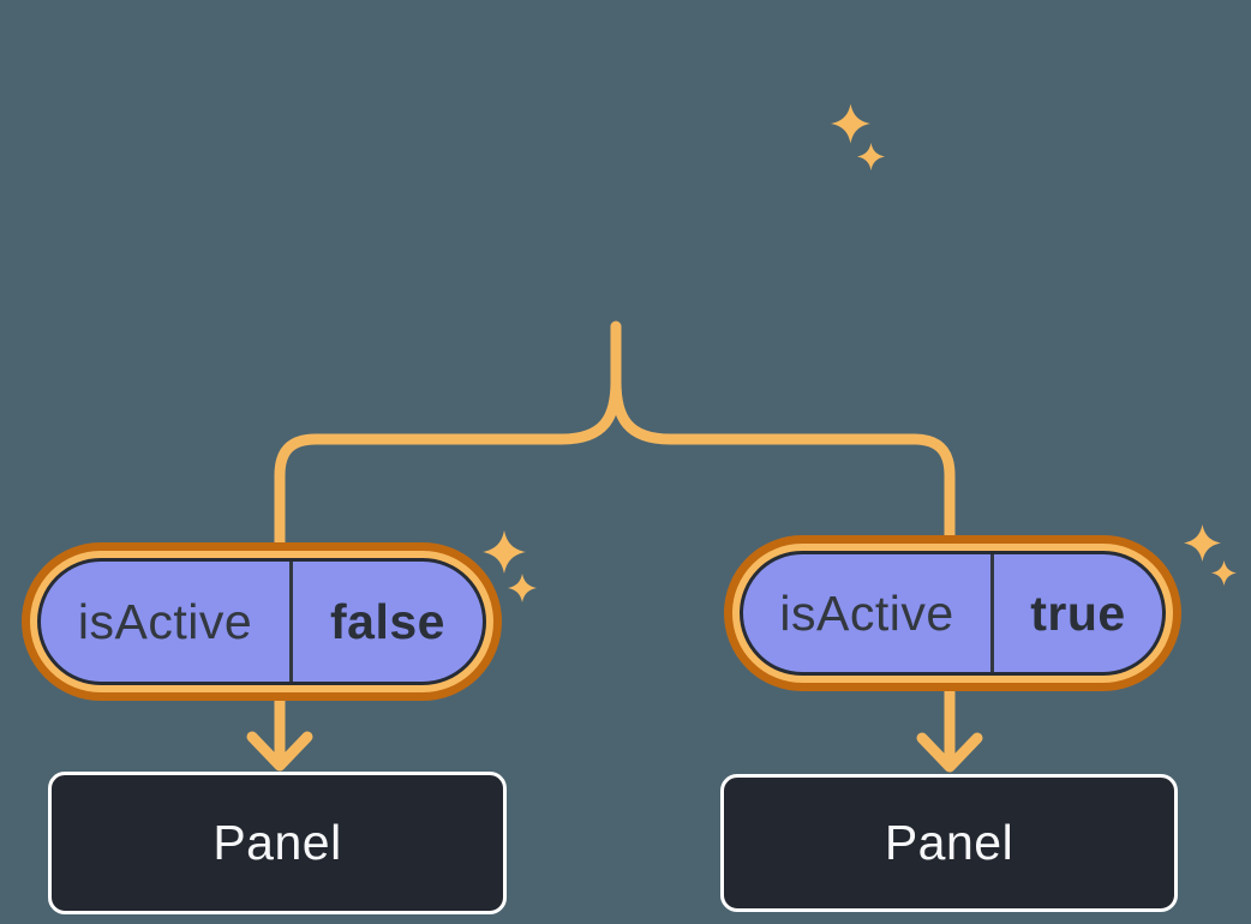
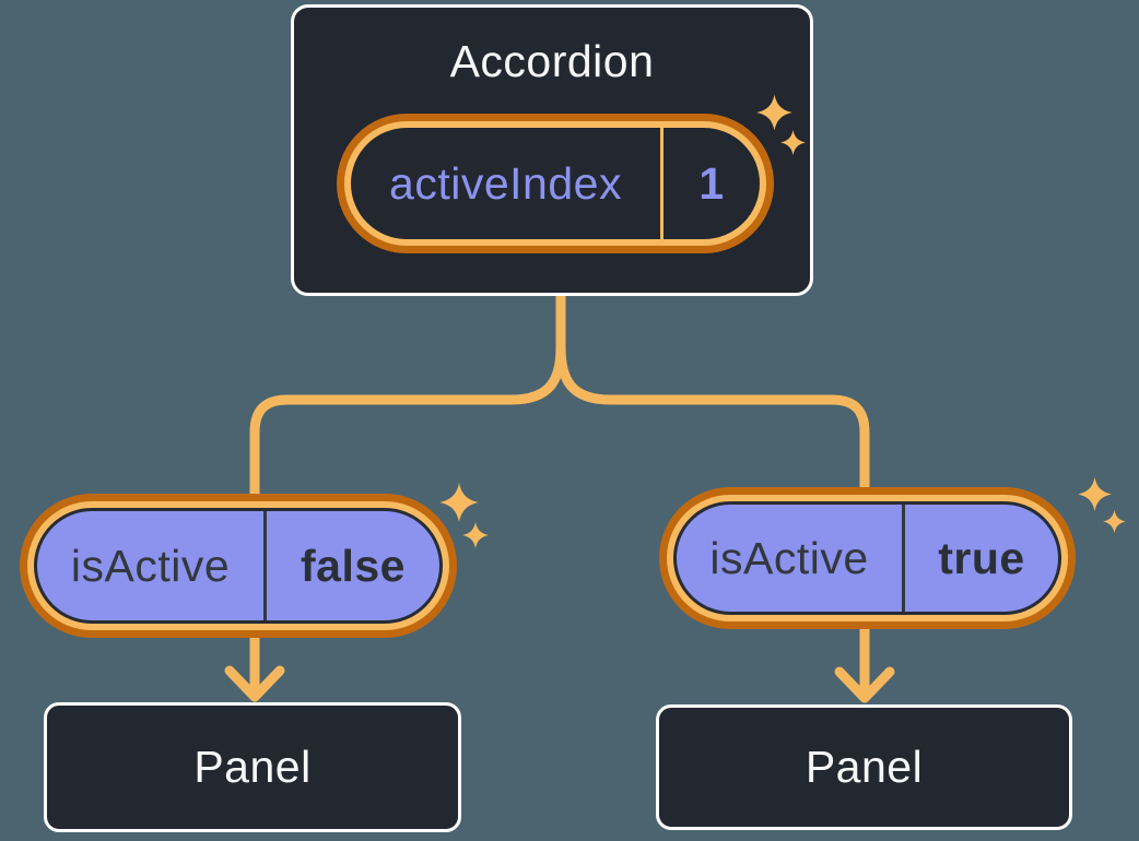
+ Accordion
+ activeIndex
+ 1
  isActive
  false
  isActive
  true
  Panel
  Panel
